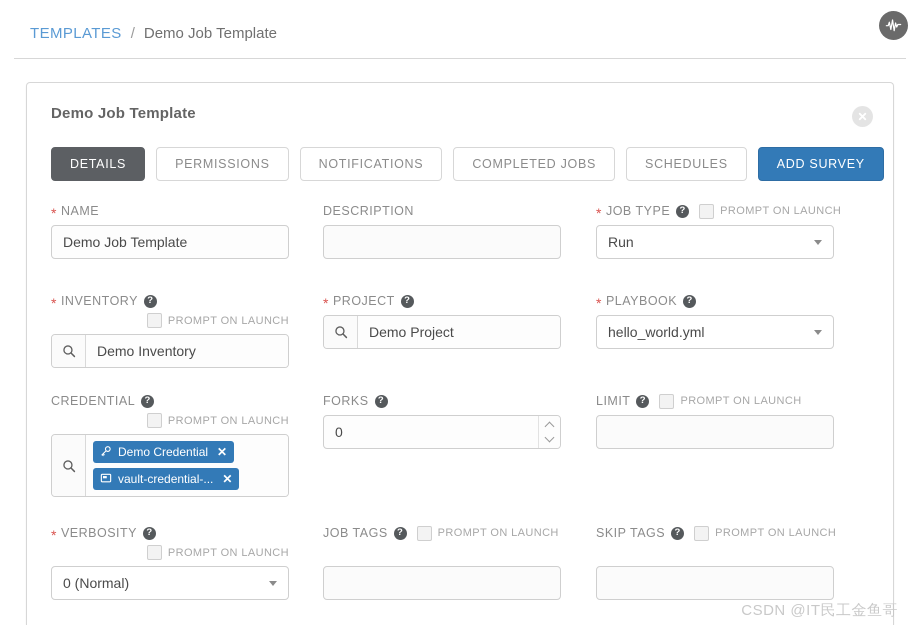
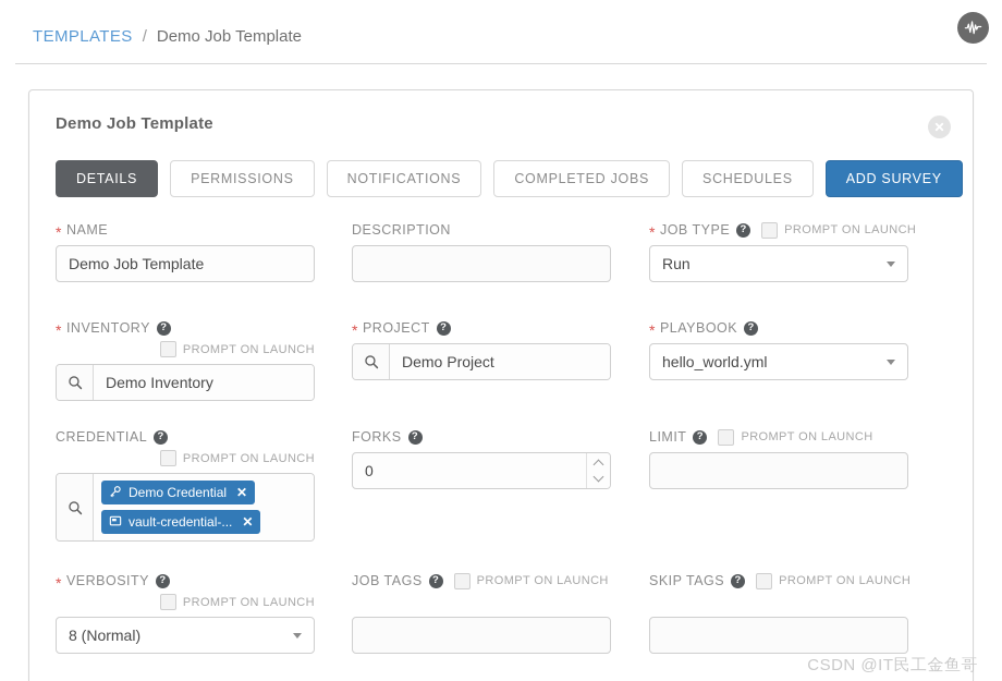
  TEMPLATES
  /
  Demo Job Template
  Demo Job Template
  DETAILS
  PERMISSIONS
  NOTIFICATIONS
  COMPLETED JOBS
  SCHEDULES
  ADD SURVEY
  *
  NAME
  Demo Job Template
  DESCRIPTION
  *
  JOB TYPE
  ?
  PROMPT ON LAUNCH
  Run
  *
  INVENTORY
  ?
  PROMPT ON LAUNCH
  Demo Inventory
  *
  PROJECT
  ?
  Demo Project
  *
  PLAYBOOK
  ?
  hello_world.yml
  CREDENTIAL
  ?
  PROMPT ON LAUNCH
  Demo Credential
  ✕
  vault-credential-...
  ✕
  FORKS
  ?
  0
  LIMIT
  ?
  PROMPT ON LAUNCH
  *
  VERBOSITY
  ?
  PROMPT ON LAUNCH
- 0 (Normal)
+ 8 (Normal)
  JOB TAGS
  ?
  PROMPT ON LAUNCH
  SKIP TAGS
  ?
  PROMPT ON LAUNCH
  CSDN @IT民工金鱼哥
